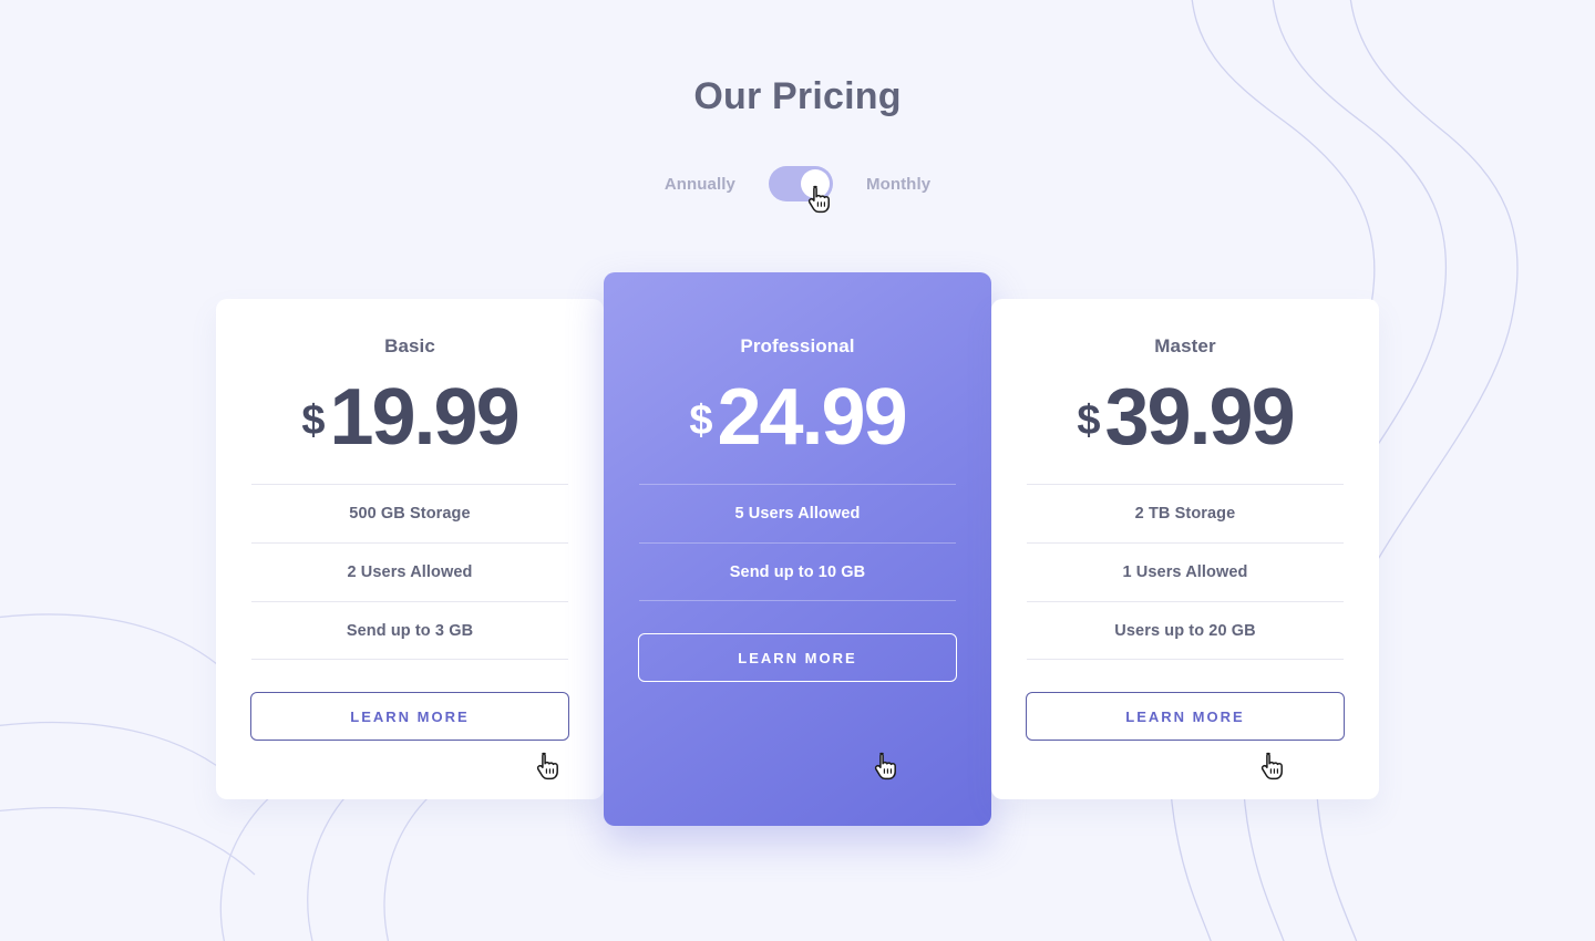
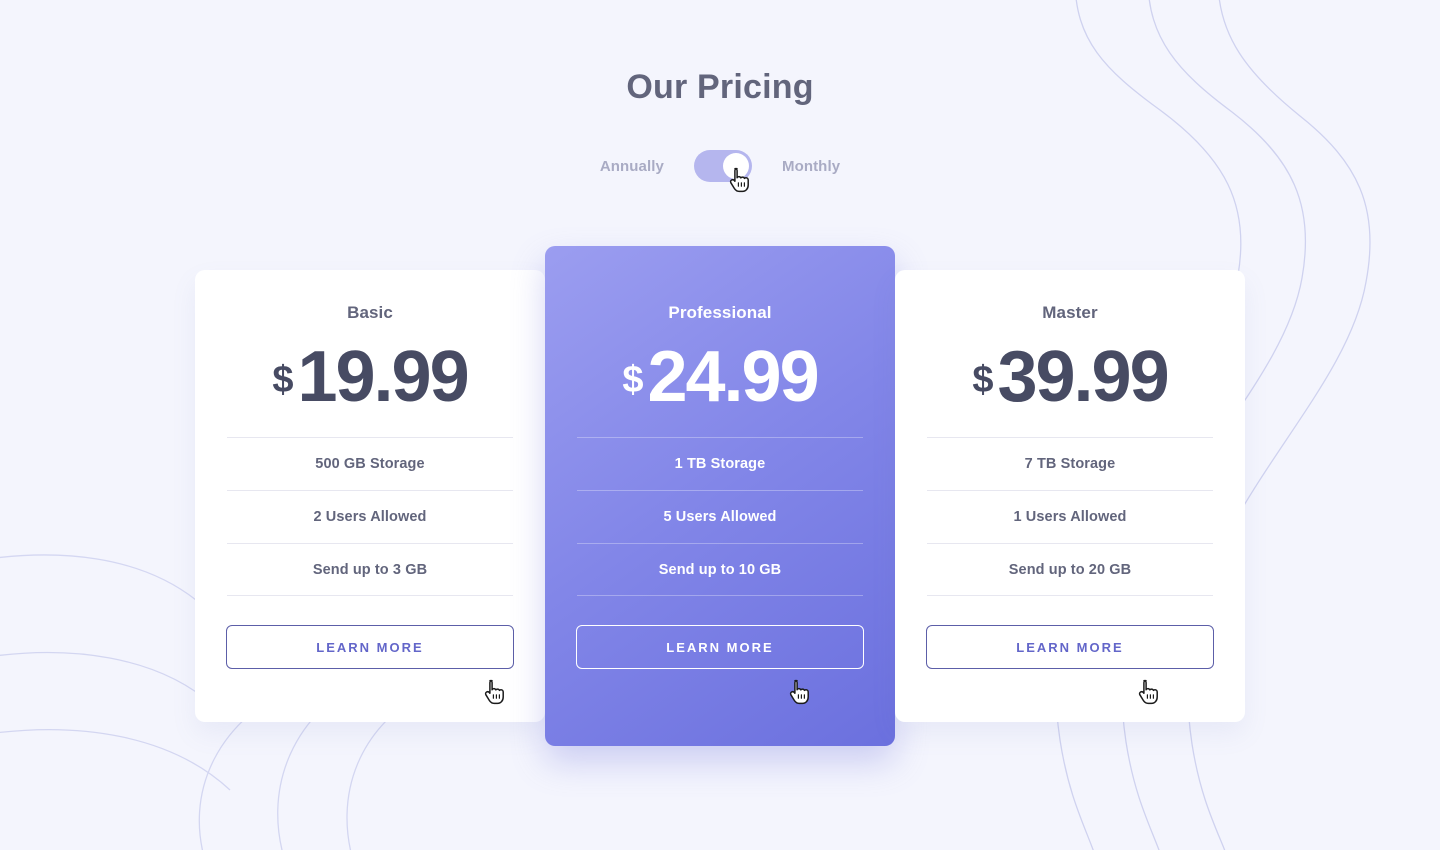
  Our Pricing
  Annually
  Monthly
  Basic
  $
  19.99
  500 GB Storage
  2 Users Allowed
  Send up to 3 GB
  LEARN MORE
  Professional
  $
  24.99
+ 1 TB Storage
  5 Users Allowed
  Send up to 10 GB
  LEARN MORE
  Master
  $
  39.99
- 2 TB Storage
+ 7 TB Storage
  1 Users Allowed
- Users up to 20 GB
+ Send up to 20 GB
  LEARN MORE
